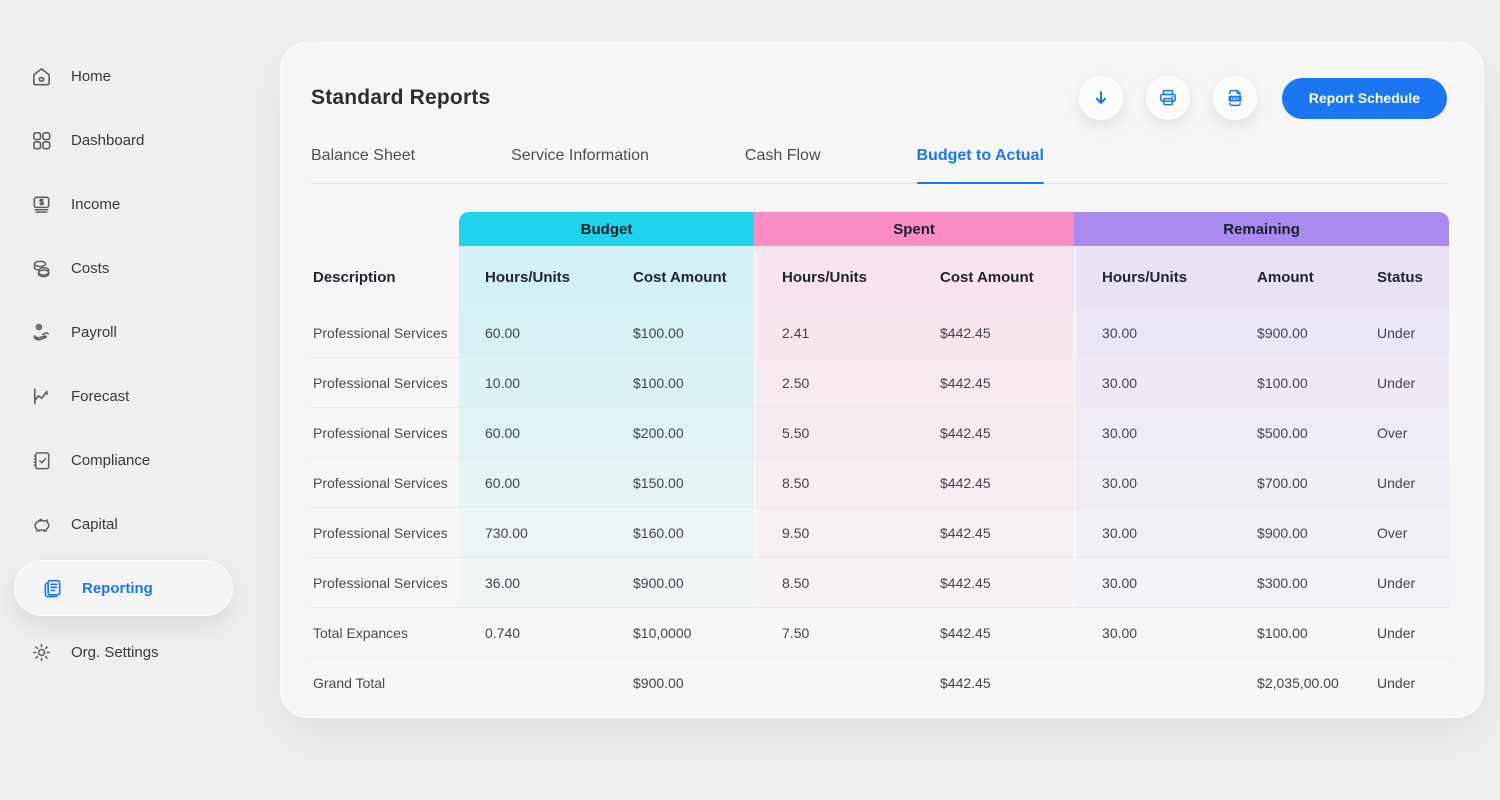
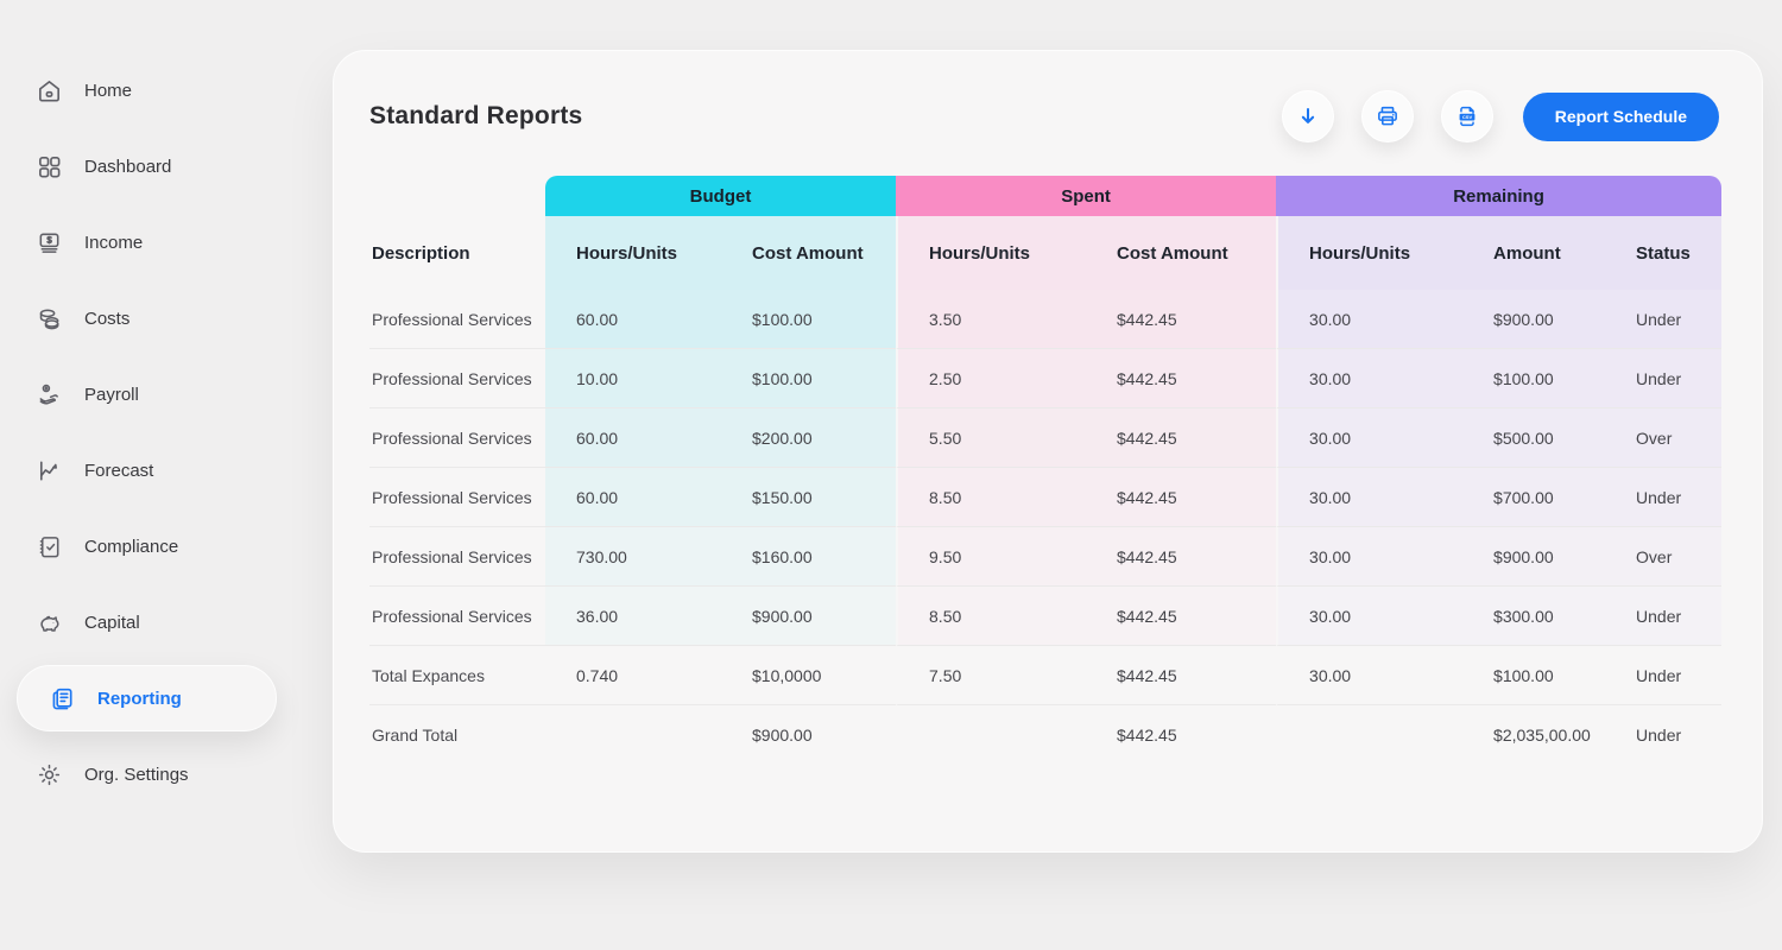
  Home
  Dashboard
  Income
  Costs
  Payroll
  Forecast
  Compliance
  Capital
  Reporting
  Org. Settings
  Standard Reports
  Report Schedule
- Balance Sheet
- Service Information
- Cash Flow
- Budget to Actual
  	Budget	Spent	Remaining
  Description	Hours/Units	Cost Amount	Hours/Units	Cost Amount	Hours/Units	Amount	Status
- Professional Services	60.00	$100.00	2.41	$442.45	30.00	$900.00	Under
+ Professional Services	60.00	$100.00	3.50	$442.45	30.00	$900.00	Under
  Professional Services	10.00	$100.00	2.50	$442.45	30.00	$100.00	Under
  Professional Services	60.00	$200.00	5.50	$442.45	30.00	$500.00	Over
  Professional Services	60.00	$150.00	8.50	$442.45	30.00	$700.00	Under
  Professional Services	730.00	$160.00	9.50	$442.45	30.00	$900.00	Over
  Professional Services	36.00	$900.00	8.50	$442.45	30.00	$300.00	Under
  Total Expances	0.740	$10,0000	7.50	$442.45	30.00	$100.00	Under
  Grand Total		$900.00		$442.45		$2,035,00.00	Under
